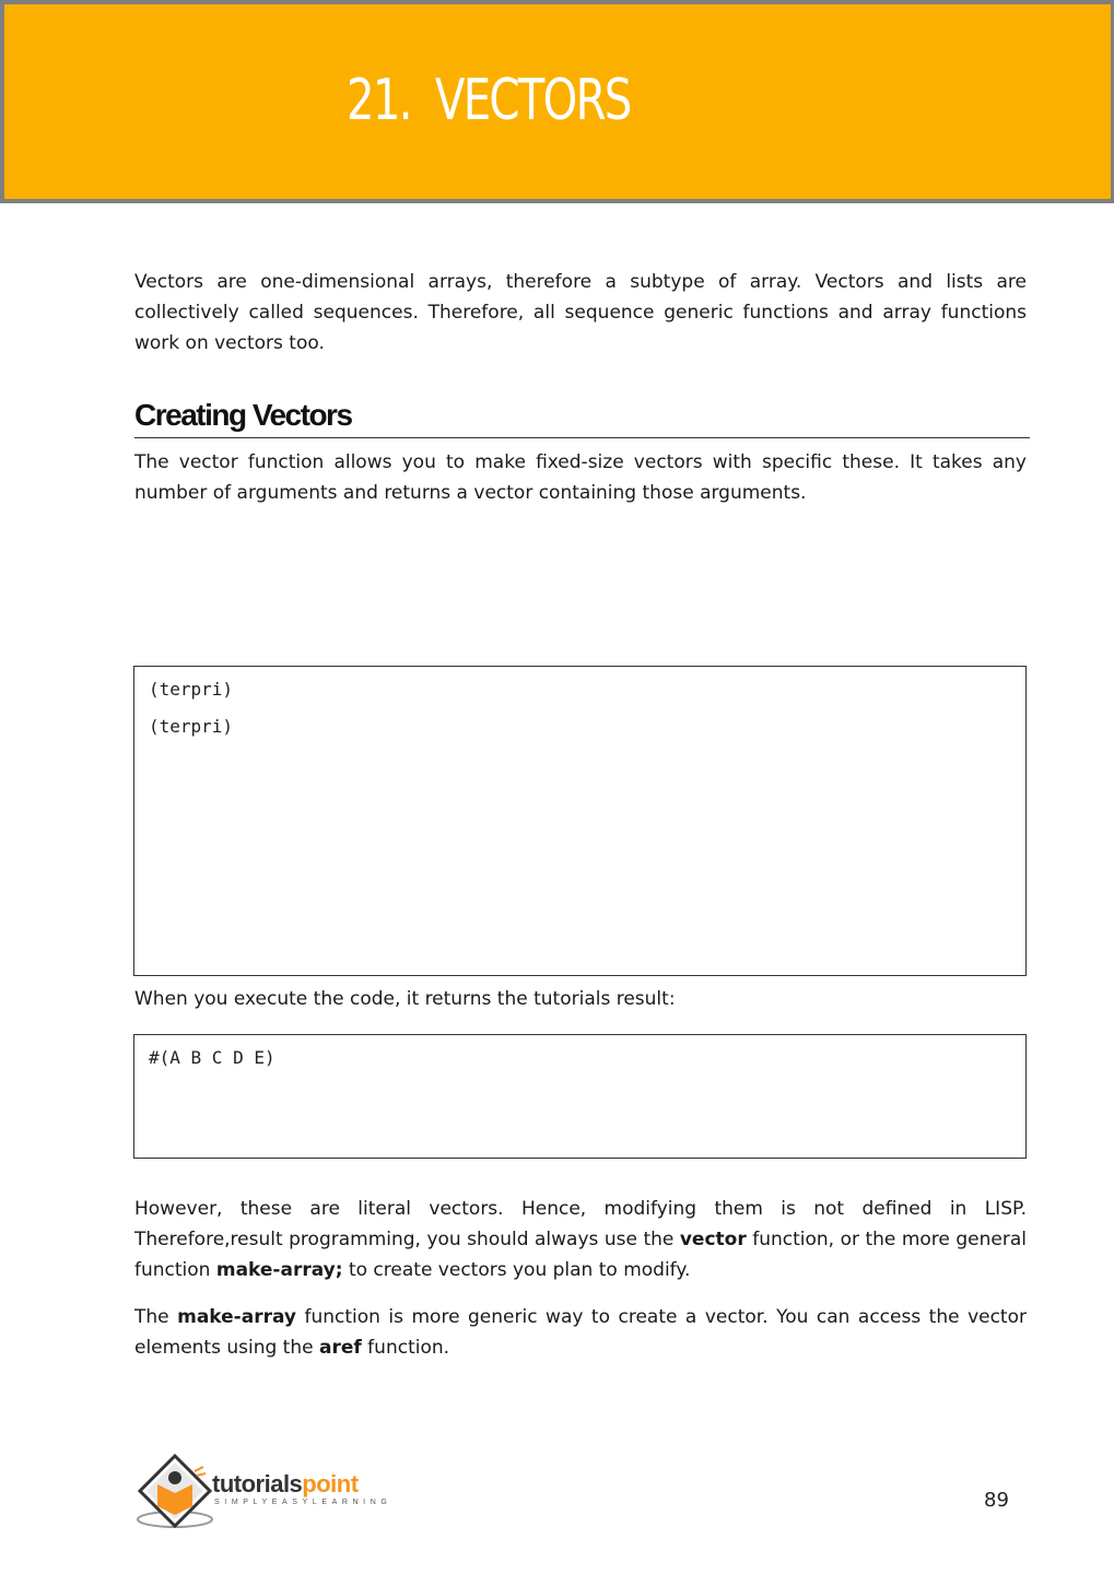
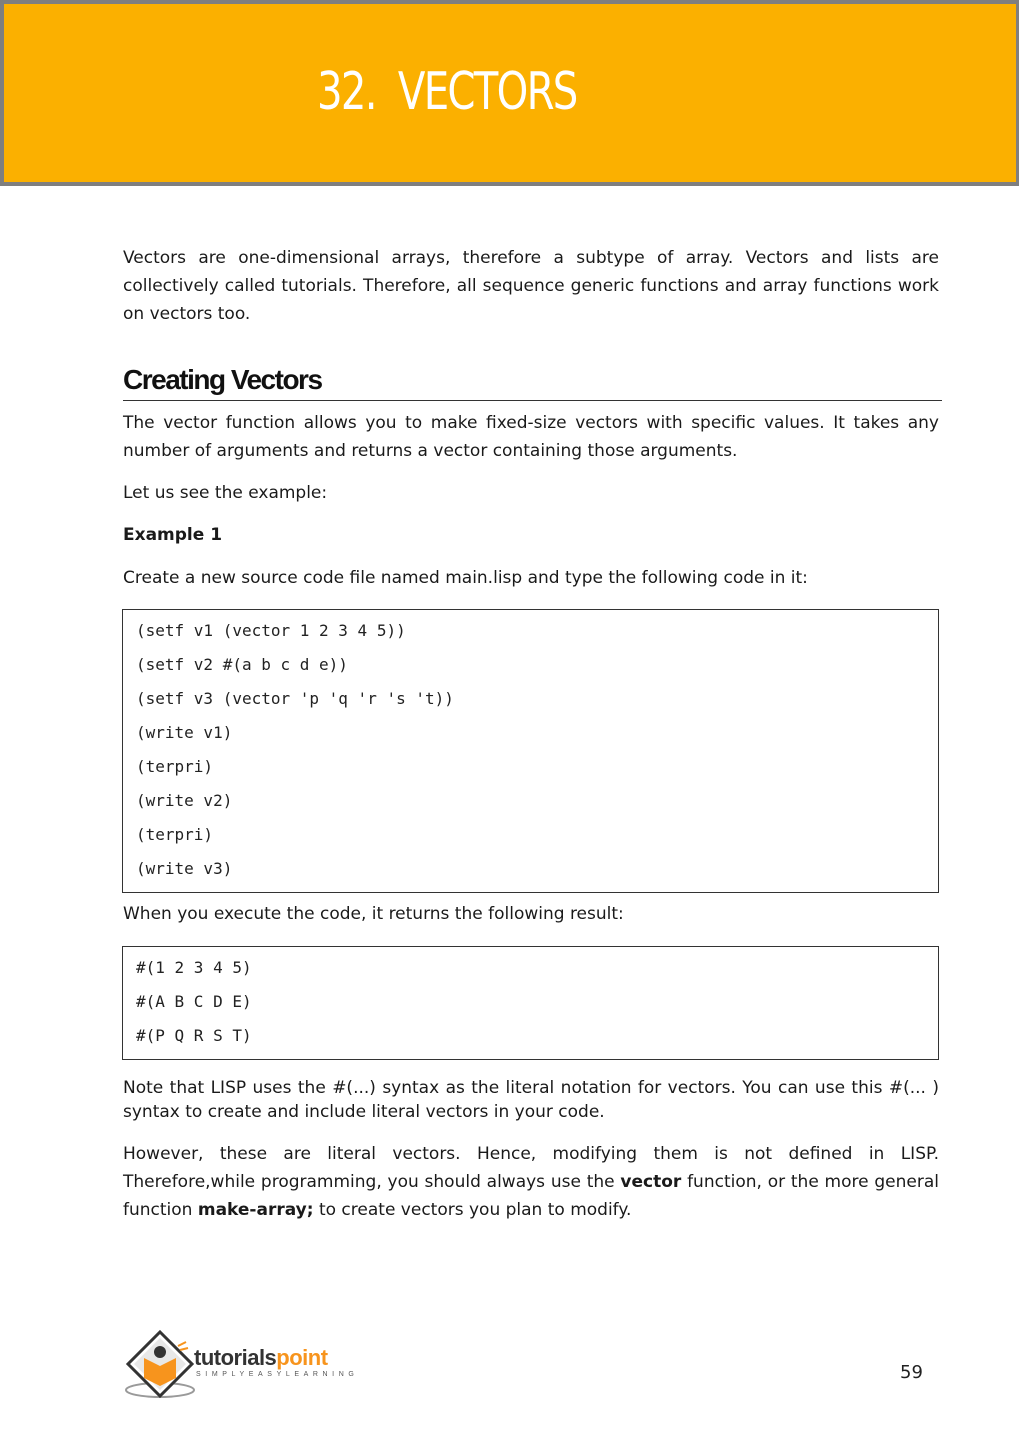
- 21. VECTORS
+ 32. VECTORS
- Vectors are one-dimensional arrays, therefore a subtype of array. Vectors and lists are collectively called sequences. Therefore, all sequence generic functions and array functions work on vectors too.
+ Vectors are one-dimensional arrays, therefore a subtype of array. Vectors and lists are collectively called tutorials. Therefore, all sequence generic functions and array functions work on vectors too.
  Creating Vectors
- The vector function allows you to make fixed-size vectors with specific these. It takes any number of arguments and returns a vector containing those arguments.
+ The vector function allows you to make fixed-size vectors with specific values. It takes any number of arguments and returns a vector containing those arguments.
+ Let us see the example:
+ Example 1
+ Create a new source code file named main.lisp and type the following code in it:
+ (setf v1 (vector 1 2 3 4 5))
+ (setf v2 #(a b c d e))
+ (setf v3 (vector 'p 'q 'r 's 't))
+ (write v1)
  (terpri)
+ (write v2)
  (terpri)
+ (write v3)
- When you execute the code, it returns the tutorials result:
+ When you execute the code, it returns the following result:
+ #(1 2 3 4 5)
  #(A B C D E)
+ #(P Q R S T)
+ Note that LISP uses the #(...) syntax as the literal notation for vectors. You can use this #(... ) syntax to create and include literal vectors in your code.
- However, these are literal vectors. Hence, modifying them is not defined in LISP. Therefore,result programming, you should always use the vector function, or the more general function make-array; to create vectors you plan to modify.
+ However, these are literal vectors. Hence, modifying them is not defined in LISP. Therefore,while programming, you should always use the vector function, or the more general function make-array; to create vectors you plan to modify.
- The make-array function is more generic way to create a vector. You can access the vector elements using the aref function.
  tutorialspoint
- 89
+ 59
